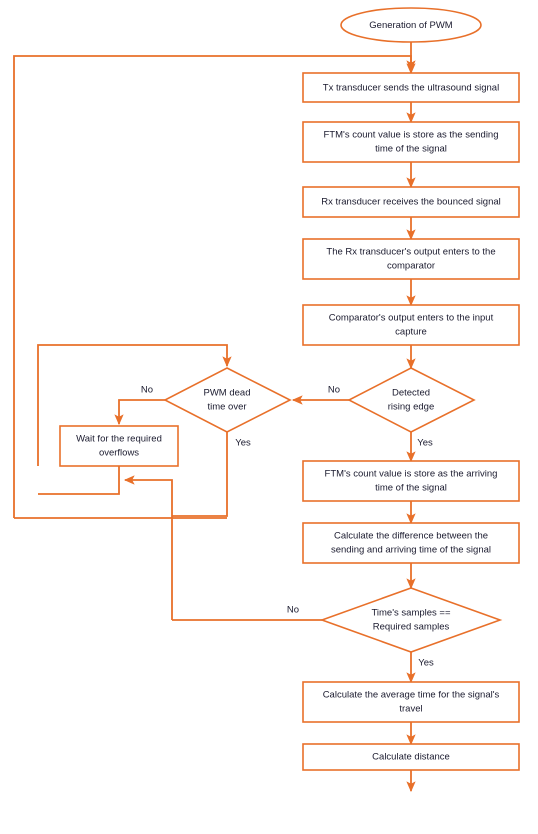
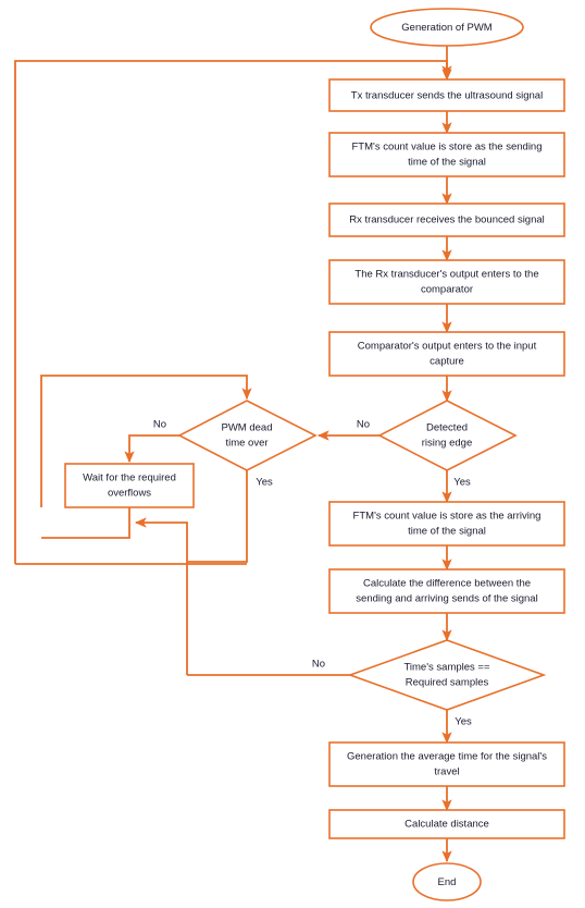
  Generation of PWM
  Tx transducer sends the ultrasound signal
  FTM's count value is store as the sending
  time of the signal
  Rx transducer receives the bounced signal
  The Rx transducer's output enters to the
  comparator
  Comparator's output enters to the input
  capture
  Detected
  rising edge
  PWM dead
  time over
  Wait for the required
  overflows
  FTM's count value is store as the arriving
  time of the signal
  Calculate the difference between the
- sending and arriving time of the signal
+ sending and arriving sends of the signal
  Time's samples ==
  Required samples
- Calculate the average time for the signal's
+ Generation the average time for the signal's
  travel
  Calculate distance
+ End
  No
  Yes
  No
  Yes
  No
  Yes
